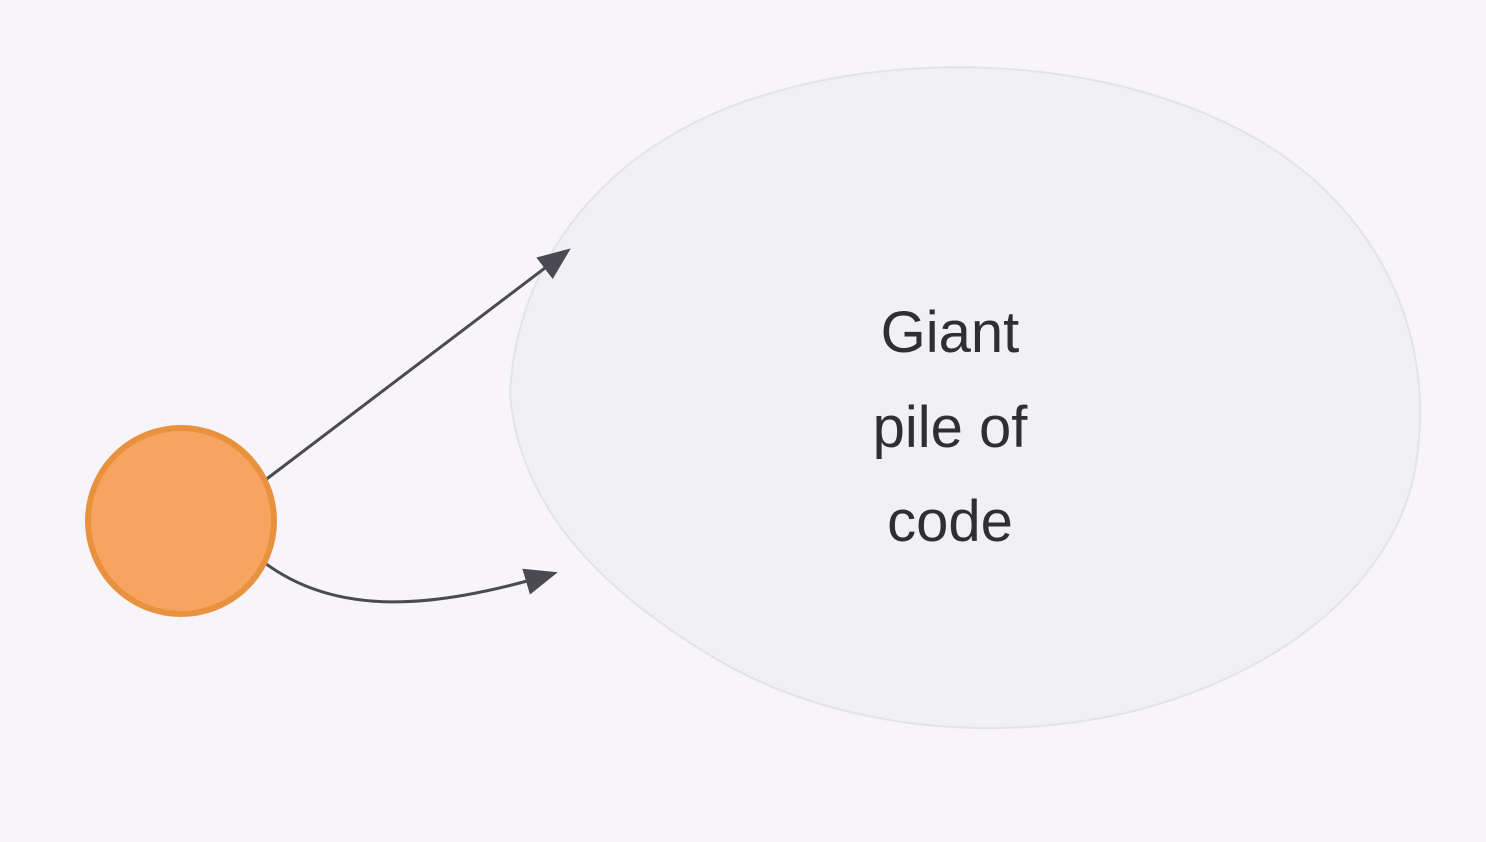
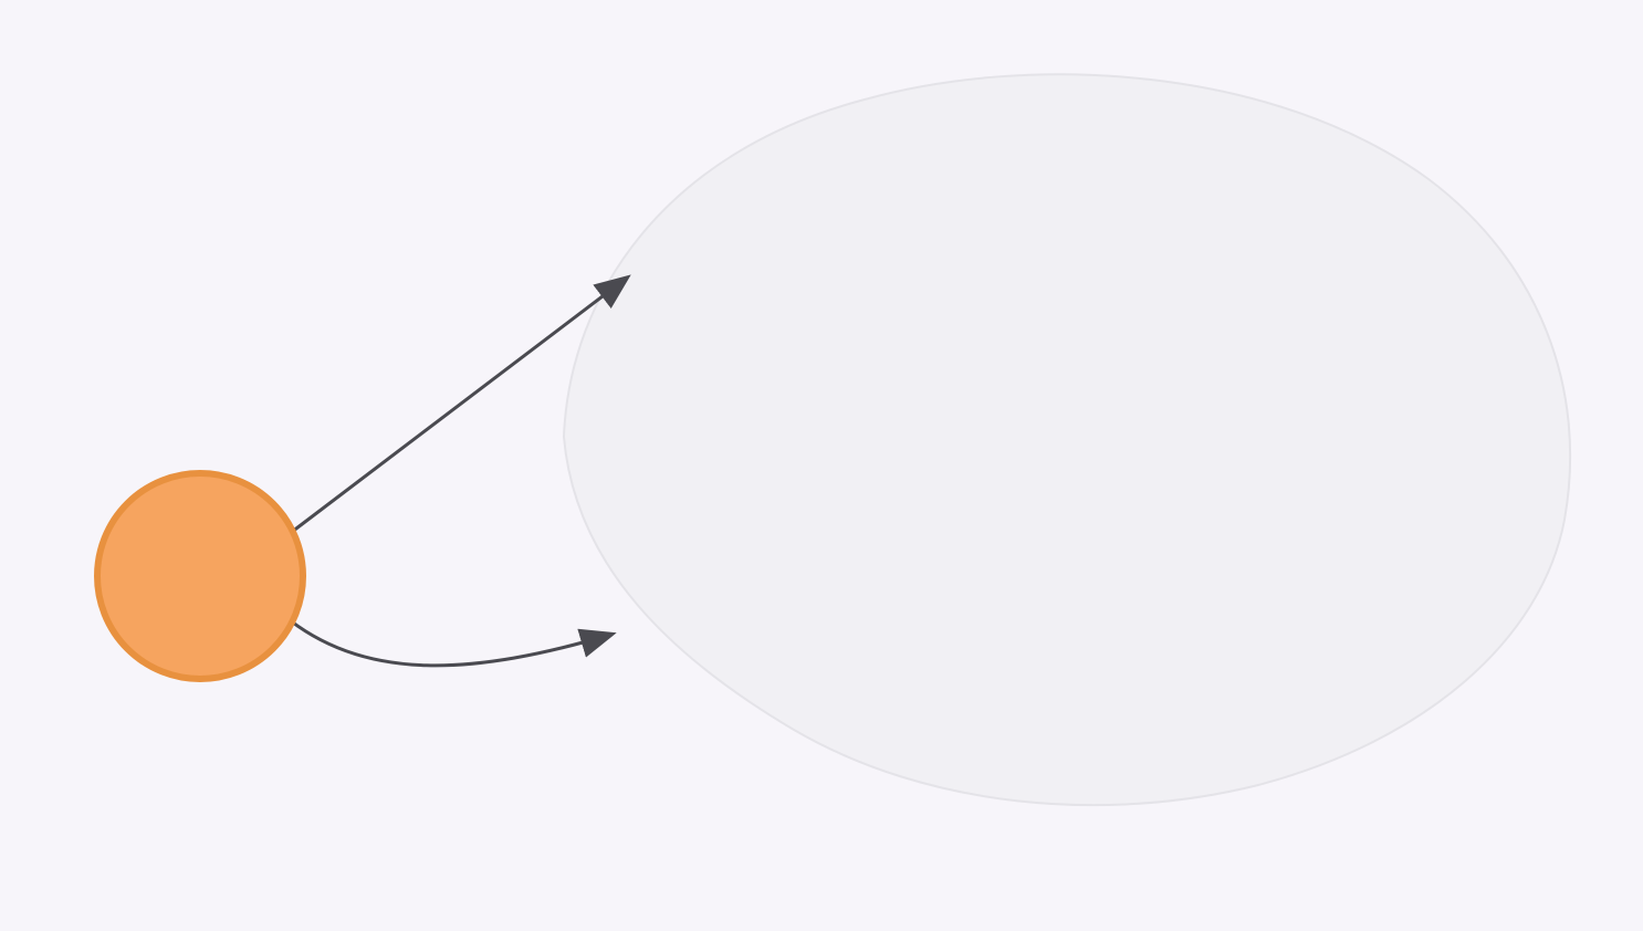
- Giant
- pile of
- code
